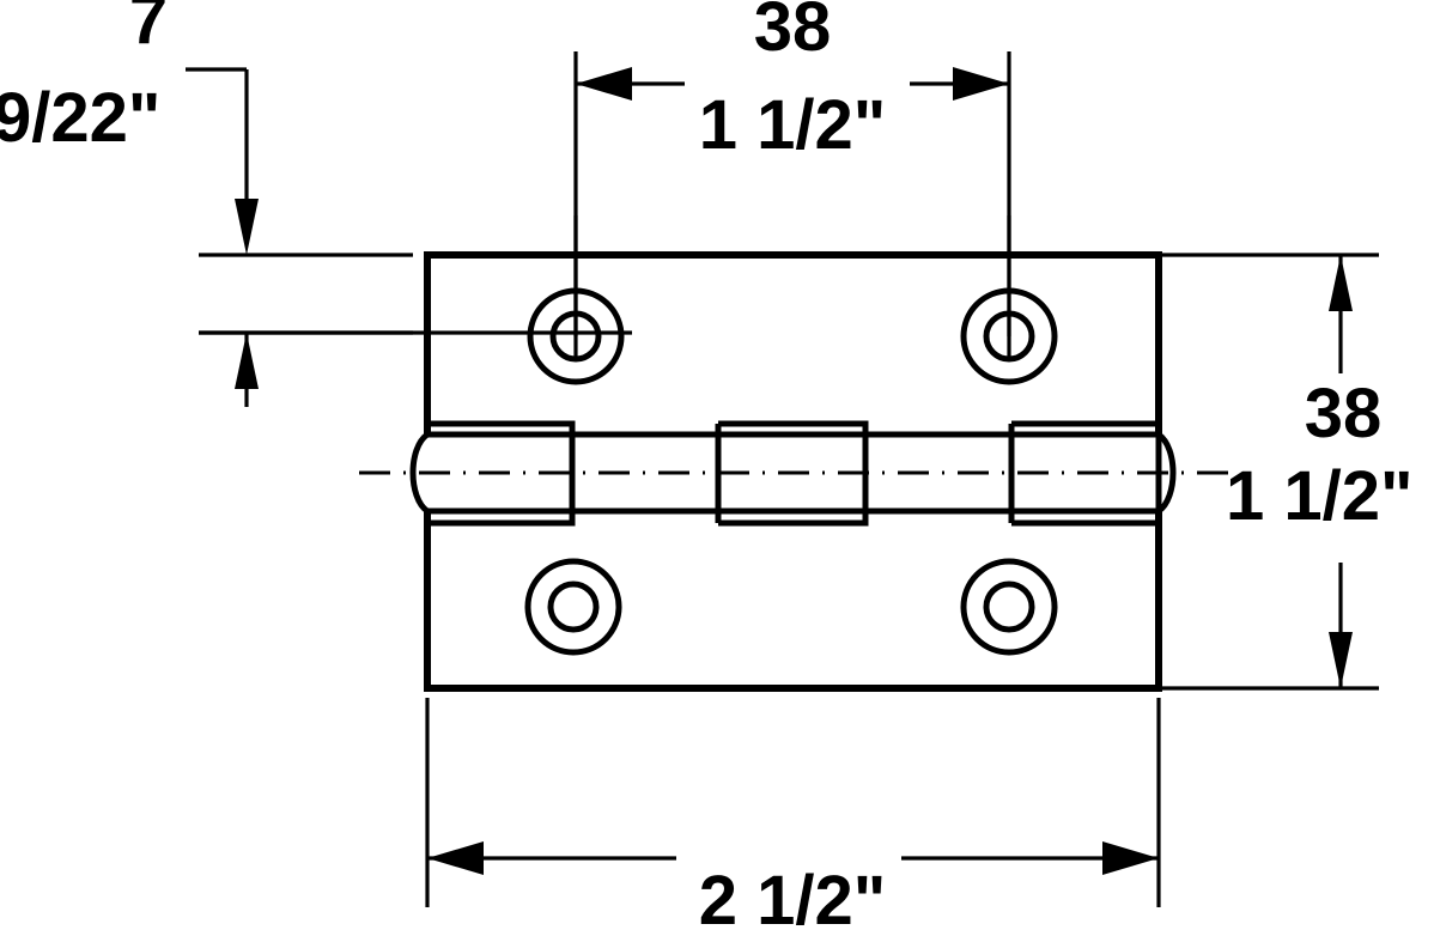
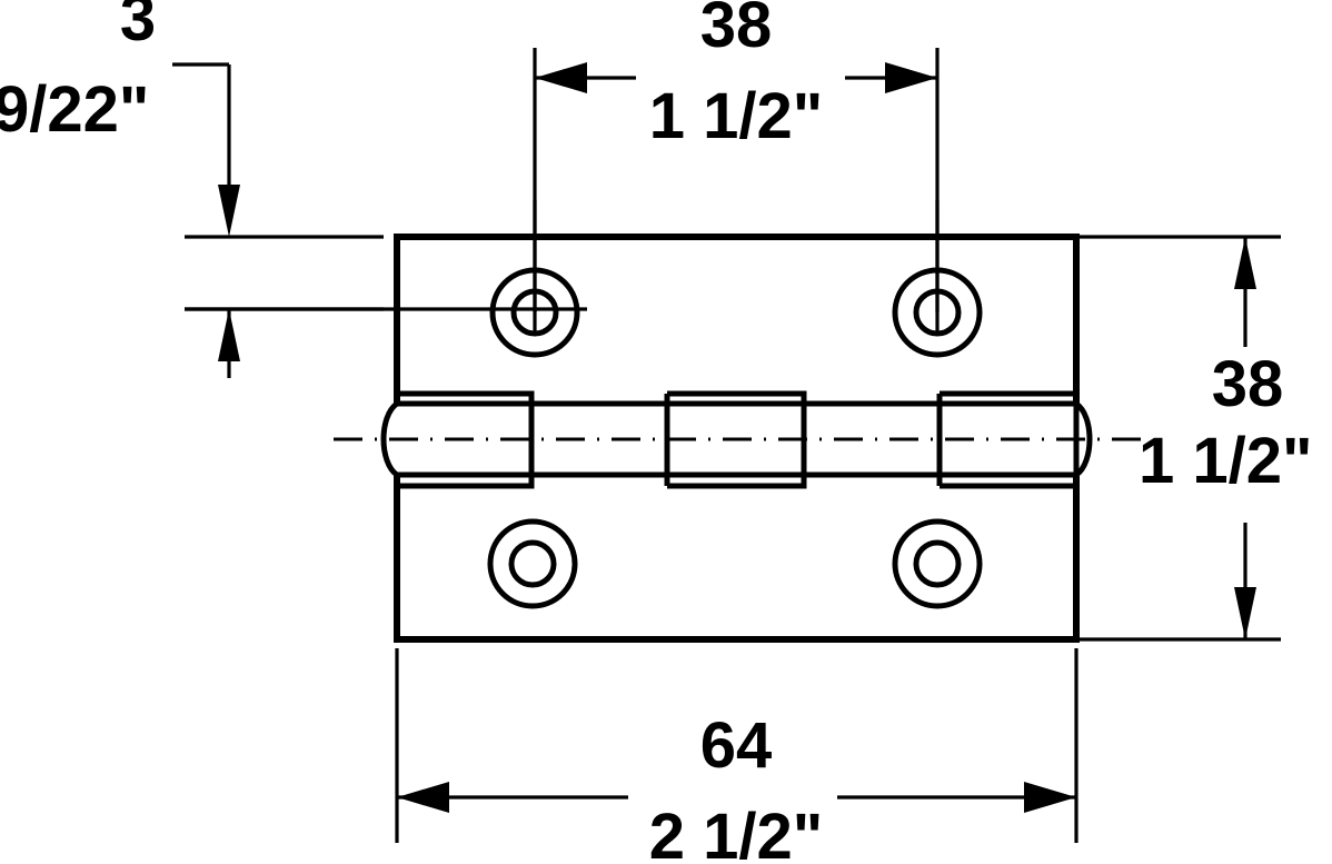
  38
  1 1/2"
- 7
+ 3
  9/22"
  38
  1 1/2"
+ 64
  2 1/2"
